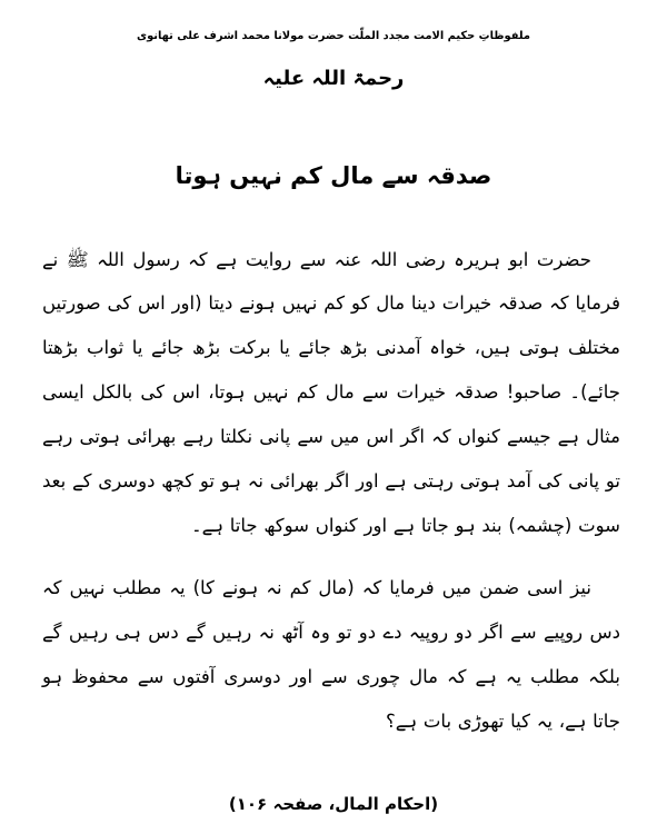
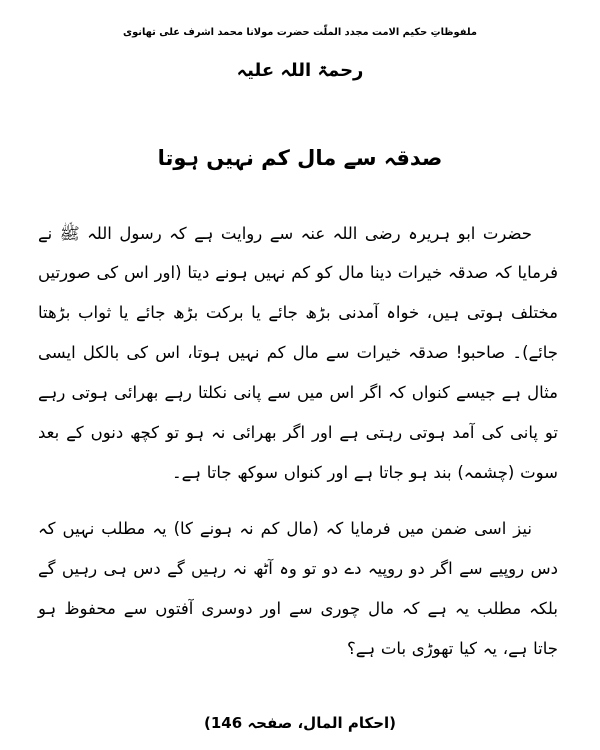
  ملفوظاتِ حکیم الامت مجدد الملّت حضرت مولانا محمد اشرف علی تھانوی
  رحمۃ اللہ علیہ
  صدقہ سے مال کم نہیں ہوتا
- حضرت ابو ہریرہ رضی اللہ عنہ سے روایت ہے کہ رسول اللہ ﷺ نے فرمایا کہ صدقہ خیرات دینا مال کو کم نہیں ہونے دیتا (اور اس کی صورتیں مختلف ہوتی ہیں، خواہ آمدنی بڑھ جائے یا برکت بڑھ جائے یا ثواب بڑھتا جائے)۔ صاحبو! صدقہ خیرات سے مال کم نہیں ہوتا، اس کی بالکل ایسی مثال ہے جیسے کنواں کہ اگر اس میں سے پانی نکلتا رہے بھرائی ہوتی رہے تو پانی کی آمد ہوتی رہتی ہے اور اگر بھرائی نہ ہو تو کچھ دوسری کے بعد سوت (چشمہ) بند ہو جاتا ہے اور کنواں سوکھ جاتا ہے۔
+ حضرت ابو ہریرہ رضی اللہ عنہ سے روایت ہے کہ رسول اللہ ﷺ نے فرمایا کہ صدقہ خیرات دینا مال کو کم نہیں ہونے دیتا (اور اس کی صورتیں مختلف ہوتی ہیں، خواہ آمدنی بڑھ جائے یا برکت بڑھ جائے یا ثواب بڑھتا جائے)۔ صاحبو! صدقہ خیرات سے مال کم نہیں ہوتا، اس کی بالکل ایسی مثال ہے جیسے کنواں کہ اگر اس میں سے پانی نکلتا رہے بھرائی ہوتی رہے تو پانی کی آمد ہوتی رہتی ہے اور اگر بھرائی نہ ہو تو کچھ دنوں کے بعد سوت (چشمہ) بند ہو جاتا ہے اور کنواں سوکھ جاتا ہے۔
  نیز اسی ضمن میں فرمایا کہ (مال کم نہ ہونے کا) یہ مطلب نہیں کہ دس روپیے سے اگر دو روپیہ دے دو تو وہ آٹھ نہ رہیں گے دس ہی رہیں گے بلکہ مطلب یہ ہے کہ مال چوری سے اور دوسری آفتوں سے محفوظ ہو جاتا ہے، یہ کیا تھوڑی بات ہے؟
- (احکام المال، صفحہ ۱۰۶)
+ (احکام المال، صفحہ 146)
